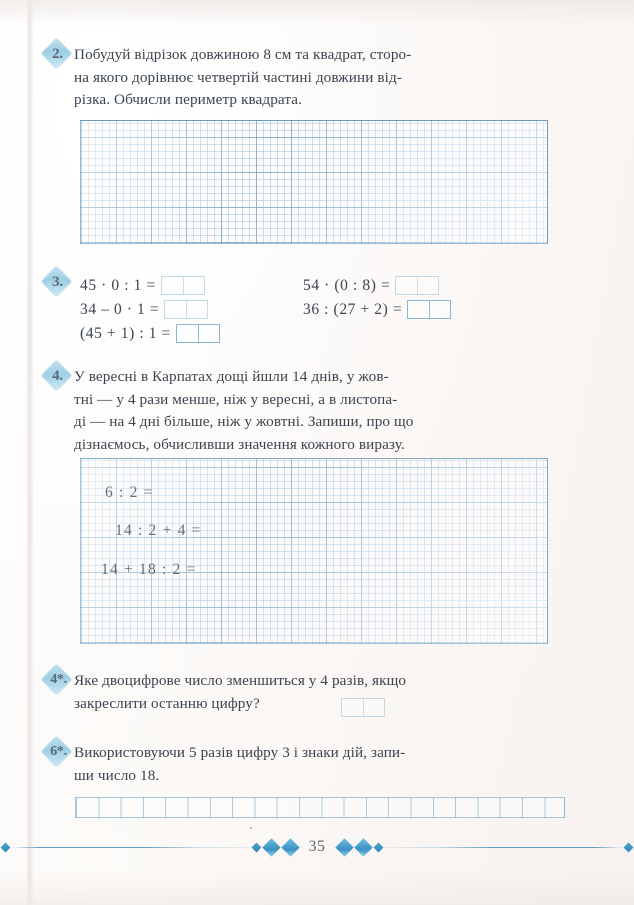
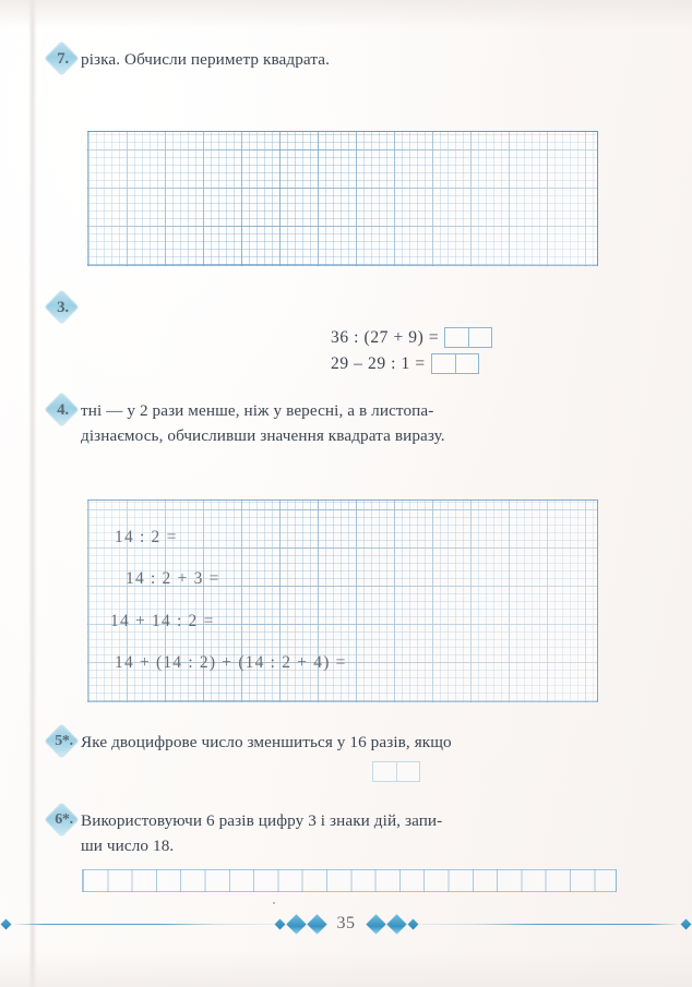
- 2.
+ 7.
- Побудуй відрізок довжиною 8 см та квадрат, сторо-
- на якого дорівнює четвертій частині довжини від-
  різка. Обчисли периметр квадрата.
  3.
- 45 · 0 : 1 =
- 34 – 0 · 1 =
- (45 + 1) : 1 =
- 54 · (0 : 8) =
- 36 : (27 + 2) =
+ 36 : (27 + 9) =
+ 29 – 29 : 1 =
  4.
- У вересні в Карпатах дощі йшли 14 днів, у жов-
- тні — у 4 рази менше, ніж у вересні, а в листопа-
+ тні — у 2 рази менше, ніж у вересні, а в листопа-
- ді — на 4 дні більше, ніж у жовтні. Запиши, про що
- дізнаємось, обчисливши значення кожного виразу.
+ дізнаємось, обчисливши значення квадрата виразу.
- 6 : 2 =
+ 14 : 2 =
- 14 : 2 + 4 =
+ 14 : 2 + 3 =
- 14 + 18 : 2 =
+ 14 + 14 : 2 =
+ 14 + (14 : 2) + (14 : 2 + 4) =
- 4*.
+ 5*.
- Яке двоцифрове число зменшиться у 4 разів, якщо
+ Яке двоцифрове число зменшиться у 16 разів, якщо
- закреслити останню цифру?
  6*.
- Використовуючи 5 разів цифру 3 і знаки дій, запи-
+ Використовуючи 6 разів цифру 3 і знаки дій, запи-
  ши число 18.
  35
